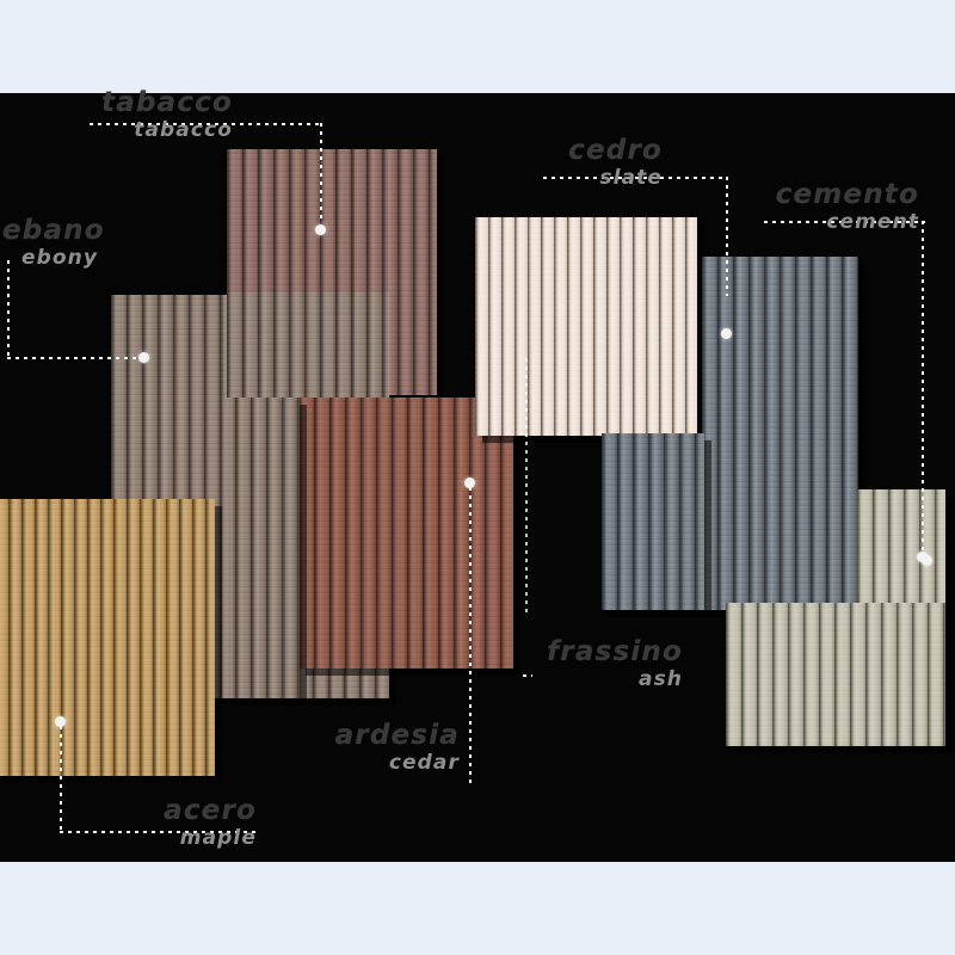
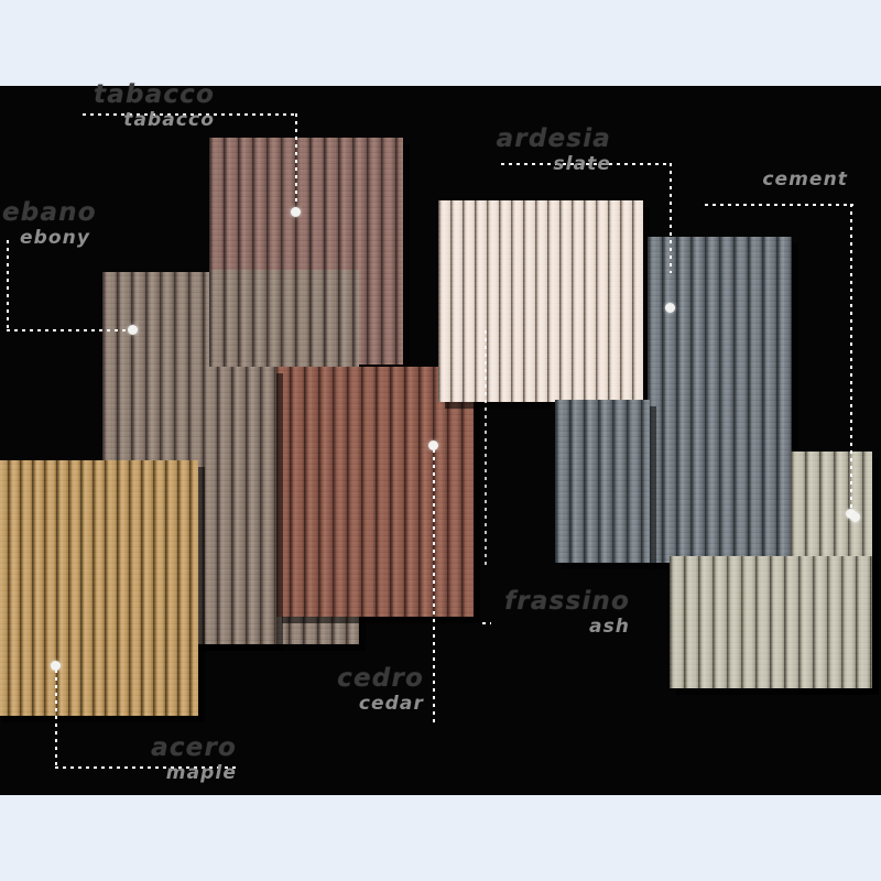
  tabacco
  tabacco
  ebano
  ebony
- ardesia
+ cedro
  cedar
  acero
  maple
- cedro
+ ardesia
  slate
- cemento
  cement
  frassino
  ash
